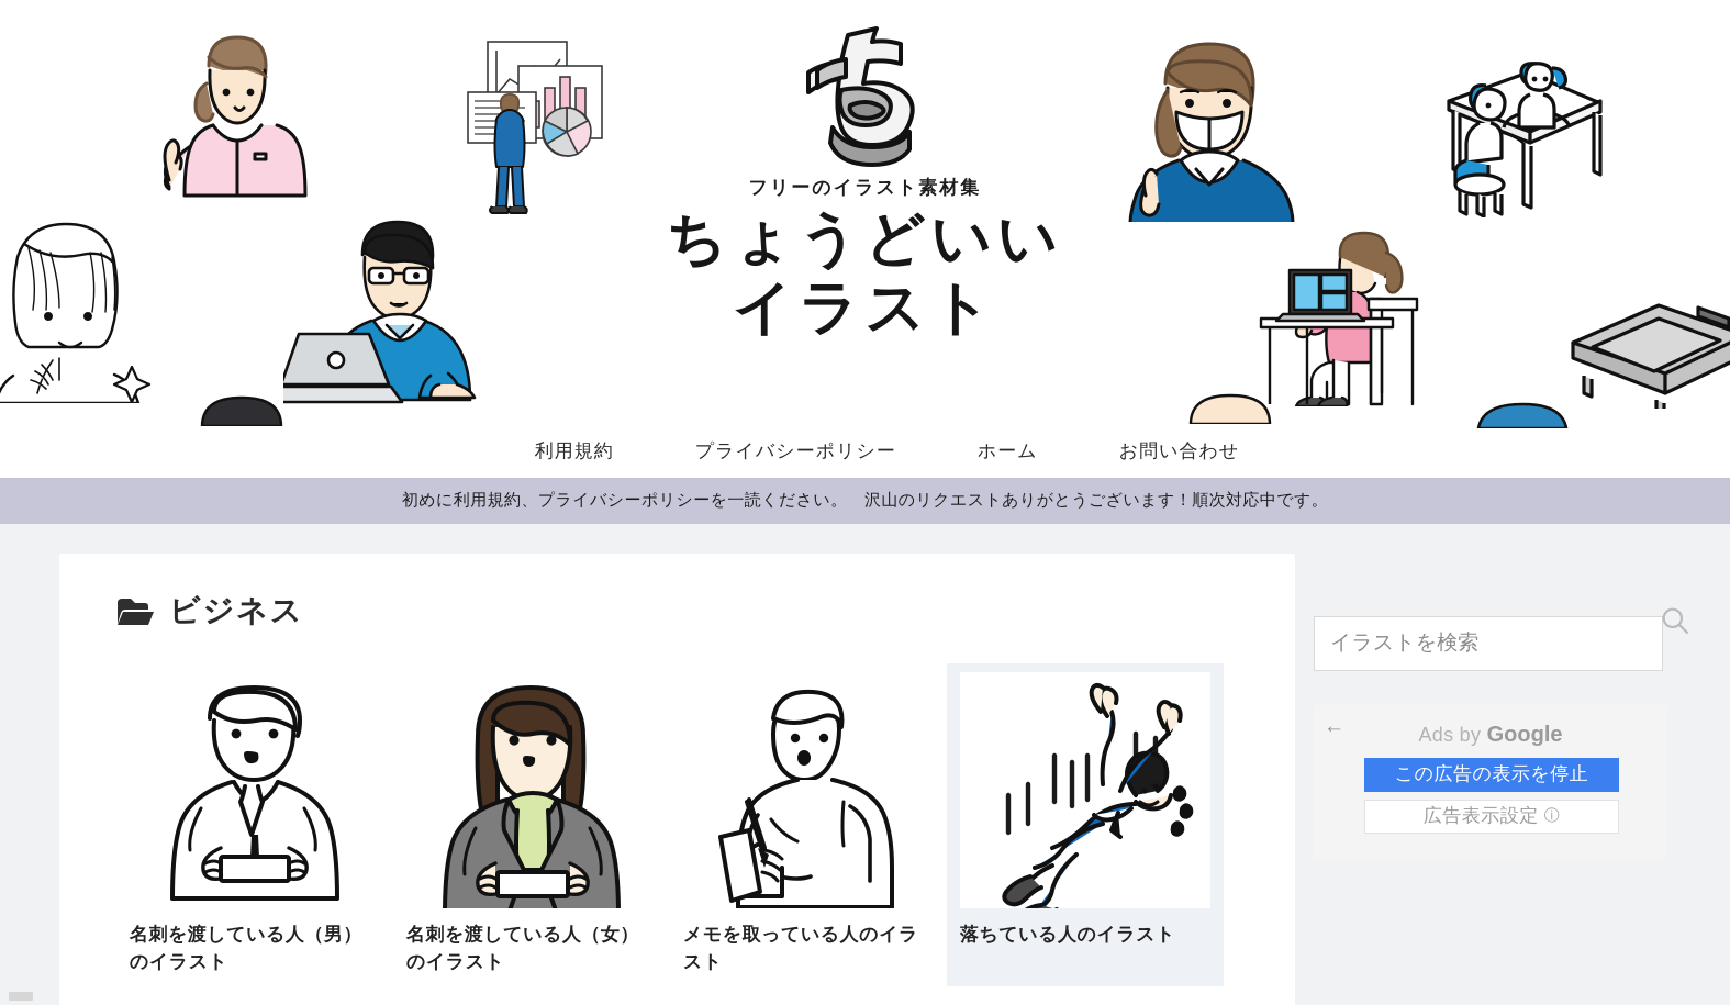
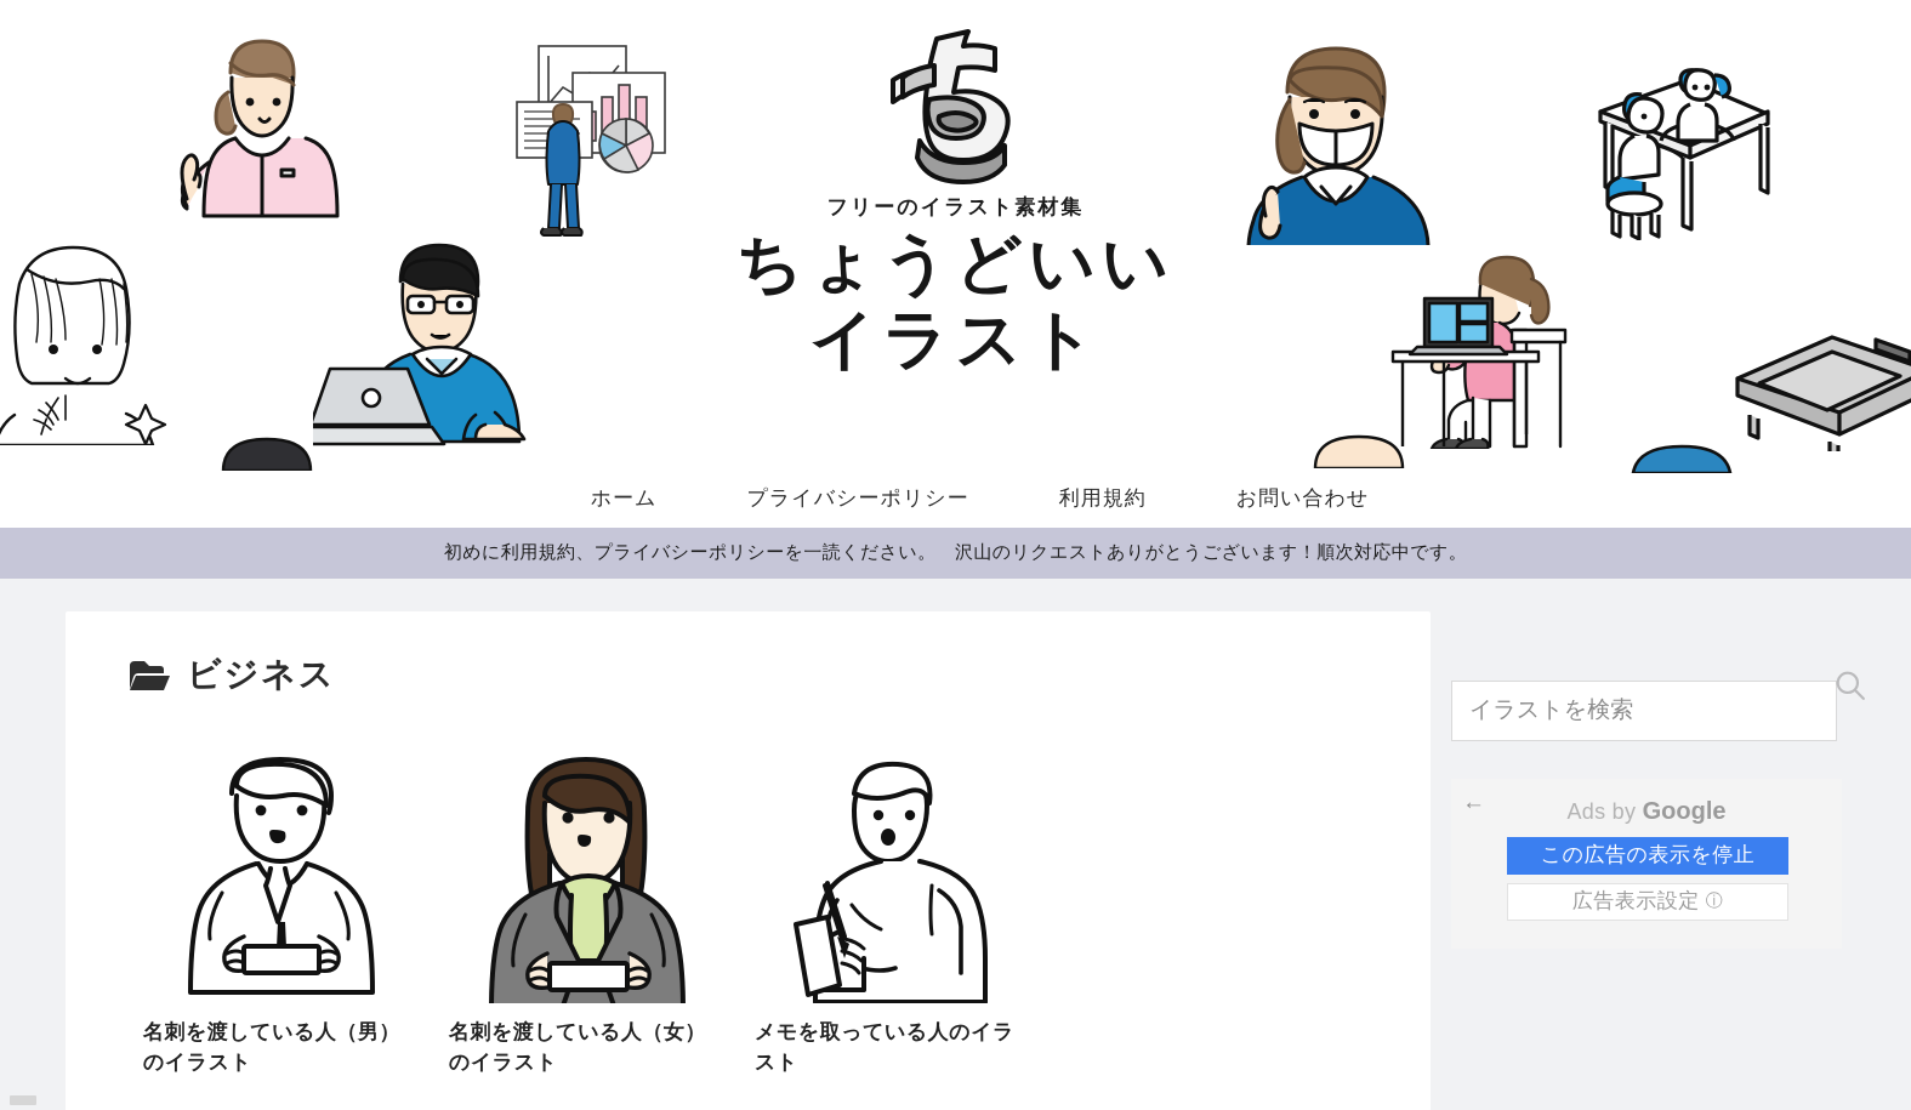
  フリーのイラスト素材集
  ちょうどいい
  イラスト
- 利用規約
+ ホーム
  プライバシーポリシー
- ホーム
+ 利用規約
  お問い合わせ
  初めに利用規約、プライバシーポリシーを一読ください。 沢山のリクエストありがとうございます！順次対応中です。
  ビジネス
  名刺を渡している人（男）のイラスト
  名刺を渡している人（女）のイラスト
  メモを取っている人のイラスト
- 落ちている人のイラスト
  イラストを検索
  ←
  Ads by Google
  この広告の表示を停止
  広告表示設定
  ⓘ
